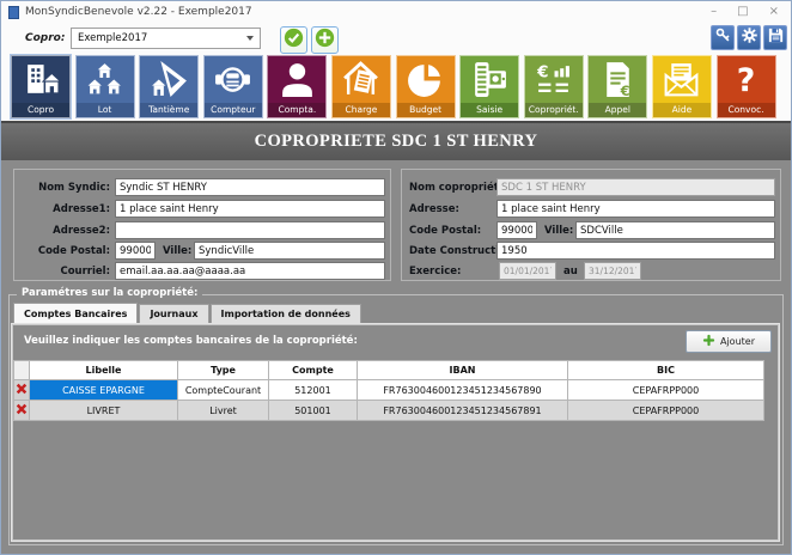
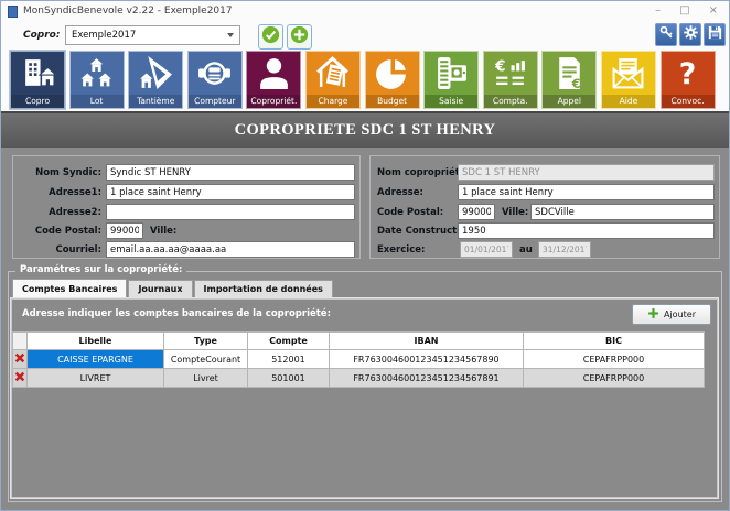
  MonSyndicBenevole v2.22 - Exemple2017
  –
  □
  ×
  Copro:
  Exemple2017
  Copro
  Lot
  Tantième
  Compteur
- Compta.
+ Copropriét.
  Charge
  Budget
  Saisie
  €
- Copropriét.
+ Compta.
  €
  Appel
  Aide
  ?
  Convoc.
  COPROPRIETE SDC 1 ST HENRY
  Nom Syndic:
  Syndic ST HENRY
  Adresse1:
  1 place saint Henry
  Adresse2:
  Code Postal:
  99000
  Ville:
- SyndicVille
  Courriel:
  email.aa.aa.aa@aaaa.aa
  Nom coproprié
  SDC 1 ST HENRY
  Adresse:
  1 place saint Henry
  Code Postal:
  99000
  Ville:
  SDCVille
  Date Construct
  1950
  Exercice:
  01/01/201
  au
  31/12/201
  Paramétres sur la copropriété:
  Comptes Bancaires
  Journaux
  Importation de données
- Veuillez indiquer les comptes bancaires de la copropriété:
+ Adresse indiquer les comptes bancaires de la copropriété:
  Ajouter
  Libelle
  Type
  Compte
  IBAN
  BIC
  CAISSE EPARGNE
  CompteCourant
  512001
  FR763004600123451234567890
  CEPAFRPP000
  LIVRET
  Livret
  501001
  FR763004600123451234567891
  CEPAFRPP000
